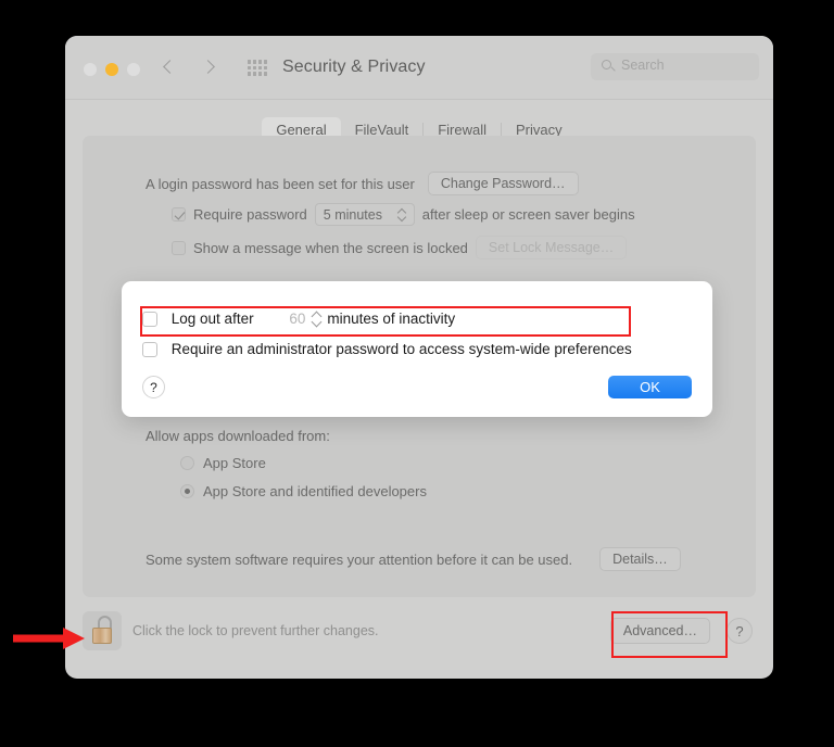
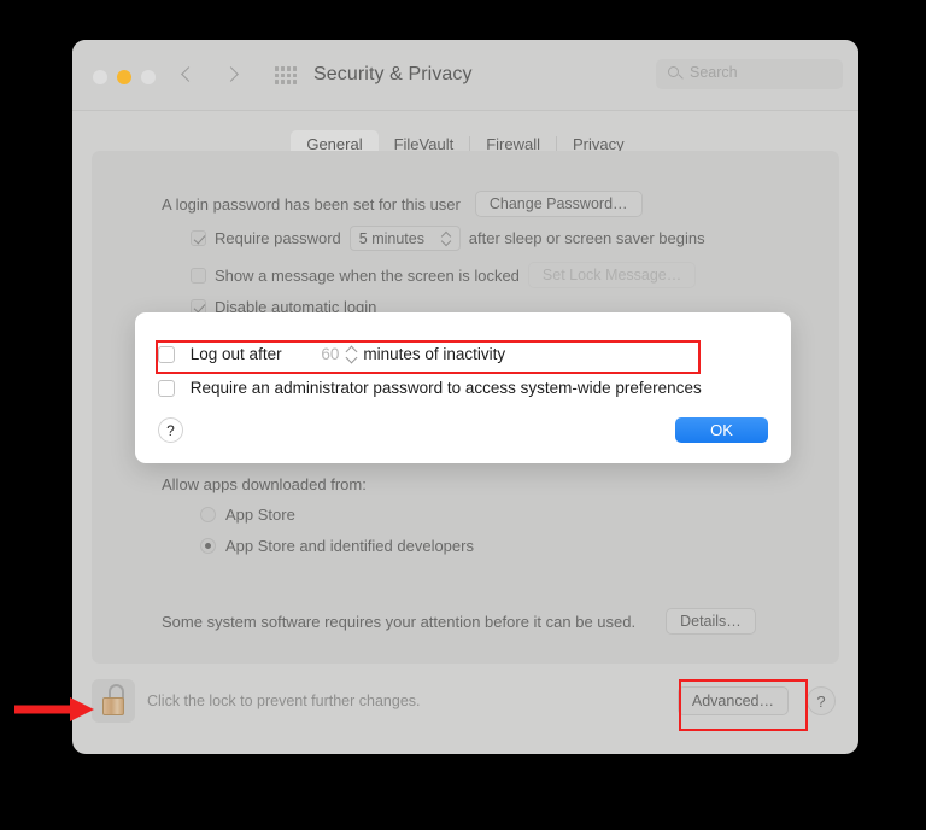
  Security & Privacy
  Search
  General
  FileVault
  Firewall
  Privacy
  A login password has been set for this user
  Change Password…
  Require password
  5 minutes
  after sleep or screen saver begins
  Show a message when the screen is locked
  Set Lock Message…
+ Disable automatic login
  Allow apps downloaded from:
  App Store
  App Store and identified developers
  Some system software requires your attention before it can be used.
  Details…
  Click the lock to prevent further changes.
  Advanced…
  ?
  Log out after 60 minutes of inactivity
  Require an administrator password to access system-wide preferences
  ?
  OK
